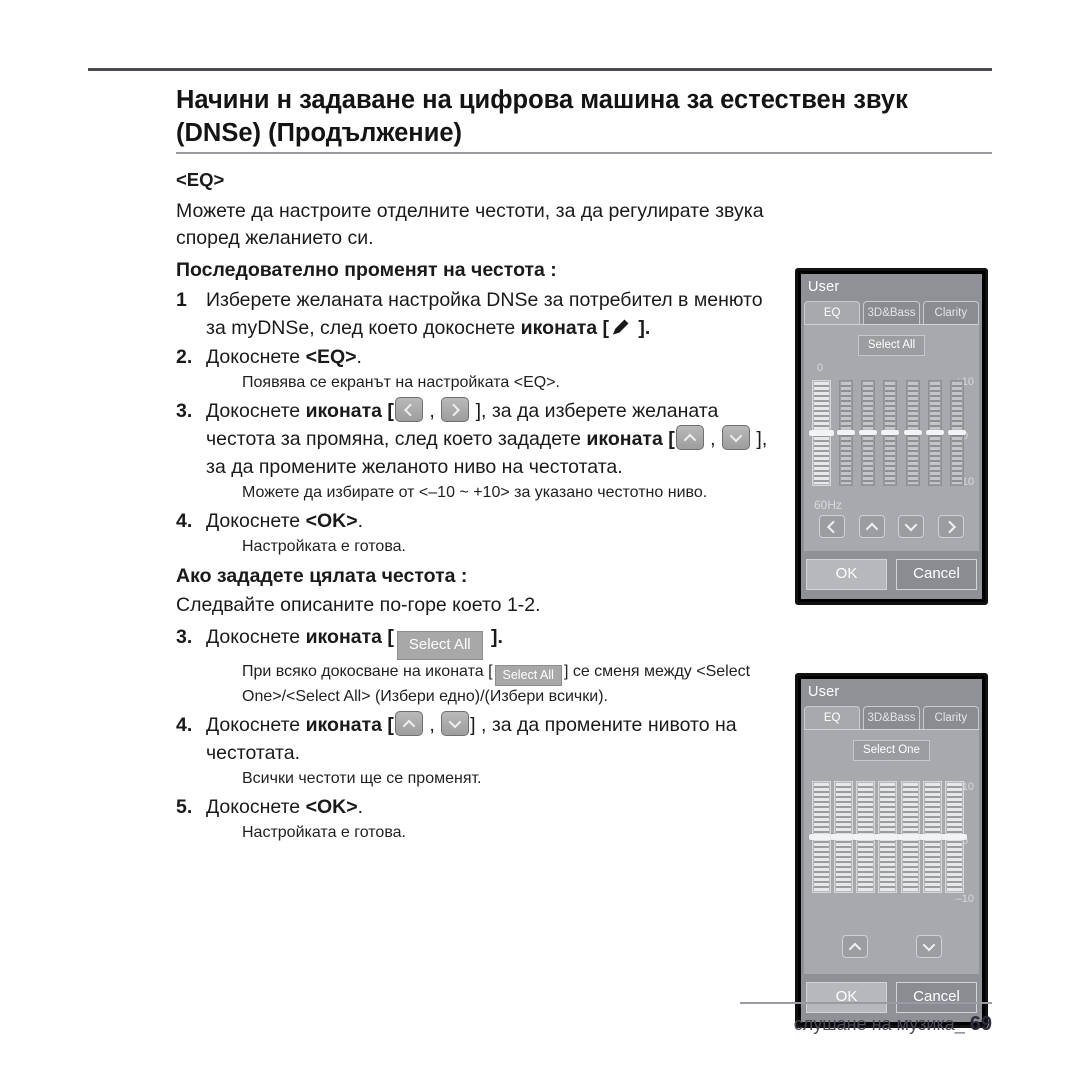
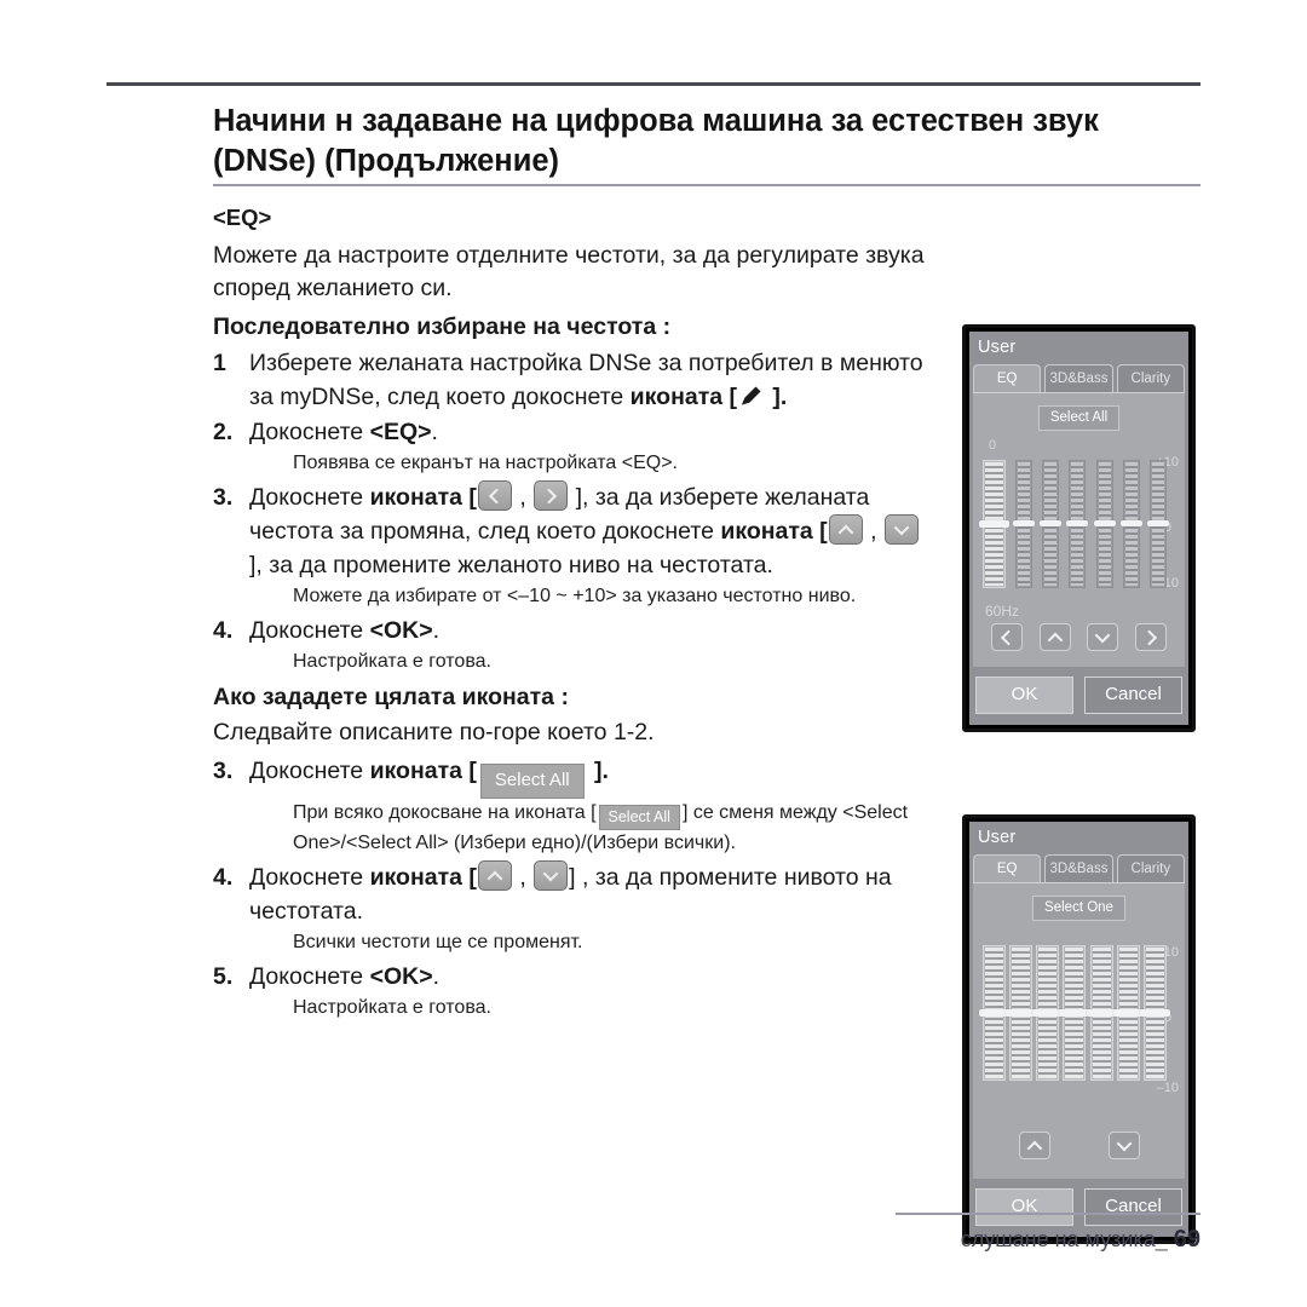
  Начини н задаване на цифрова машина за естествен звук (DNSe) (Продължение)
  <EQ>
  Можете да настроите отделните честоти, за да регулирате звука според желанието си.
- Последователно променят на честота :
+ Последователно избиране на честота :
  1
  Изберете желаната настройка DNSe за потребител в менюто за myDNSe, след което докоснете иконата [ ].
  2.
  Докоснете <EQ>.
  Появява се екранът на настройката <EQ>.
  3.
- Докоснете иконата [ , ], за да изберете желаната честота за промяна, след което зададете иконата [ , ], за да промените желаното ниво на честотата.
+ Докоснете иконата [ , ], за да изберете желаната честота за промяна, след което докоснете иконата [ , ], за да промените желаното ниво на честотата.
  Можете да избирате от <–10 ~ +10> за указано честотно ниво.
  4.
  Докоснете <OK>.
  Настройката е готова.
- Ако зададете цялата честота :
+ Ако зададете цялата иконата :
  Следвайте описаните по-горе което 1-2.
  3.
  Докоснете иконата [ Select All ].
  При всяко докосване на иконата [ Select All ] се сменя между <Select One>/<Select All> (Избери едно)/(Избери всички).
  4.
  Докоснете иконата [ , ] , за да промените нивото на честотата.
  Всички честоти ще се променят.
  5.
  Докоснете <OK>.
  Настройката е готова.
  User
  EQ
  3D&Bass
  Clarity
  Select All
  0
  0
  60Hz
  OK
  Cancel
  User
  EQ
  3D&Bass
  Clarity
  Select One
  0
  –10
  OK
  Cancel
  слушане на музика_ 69
